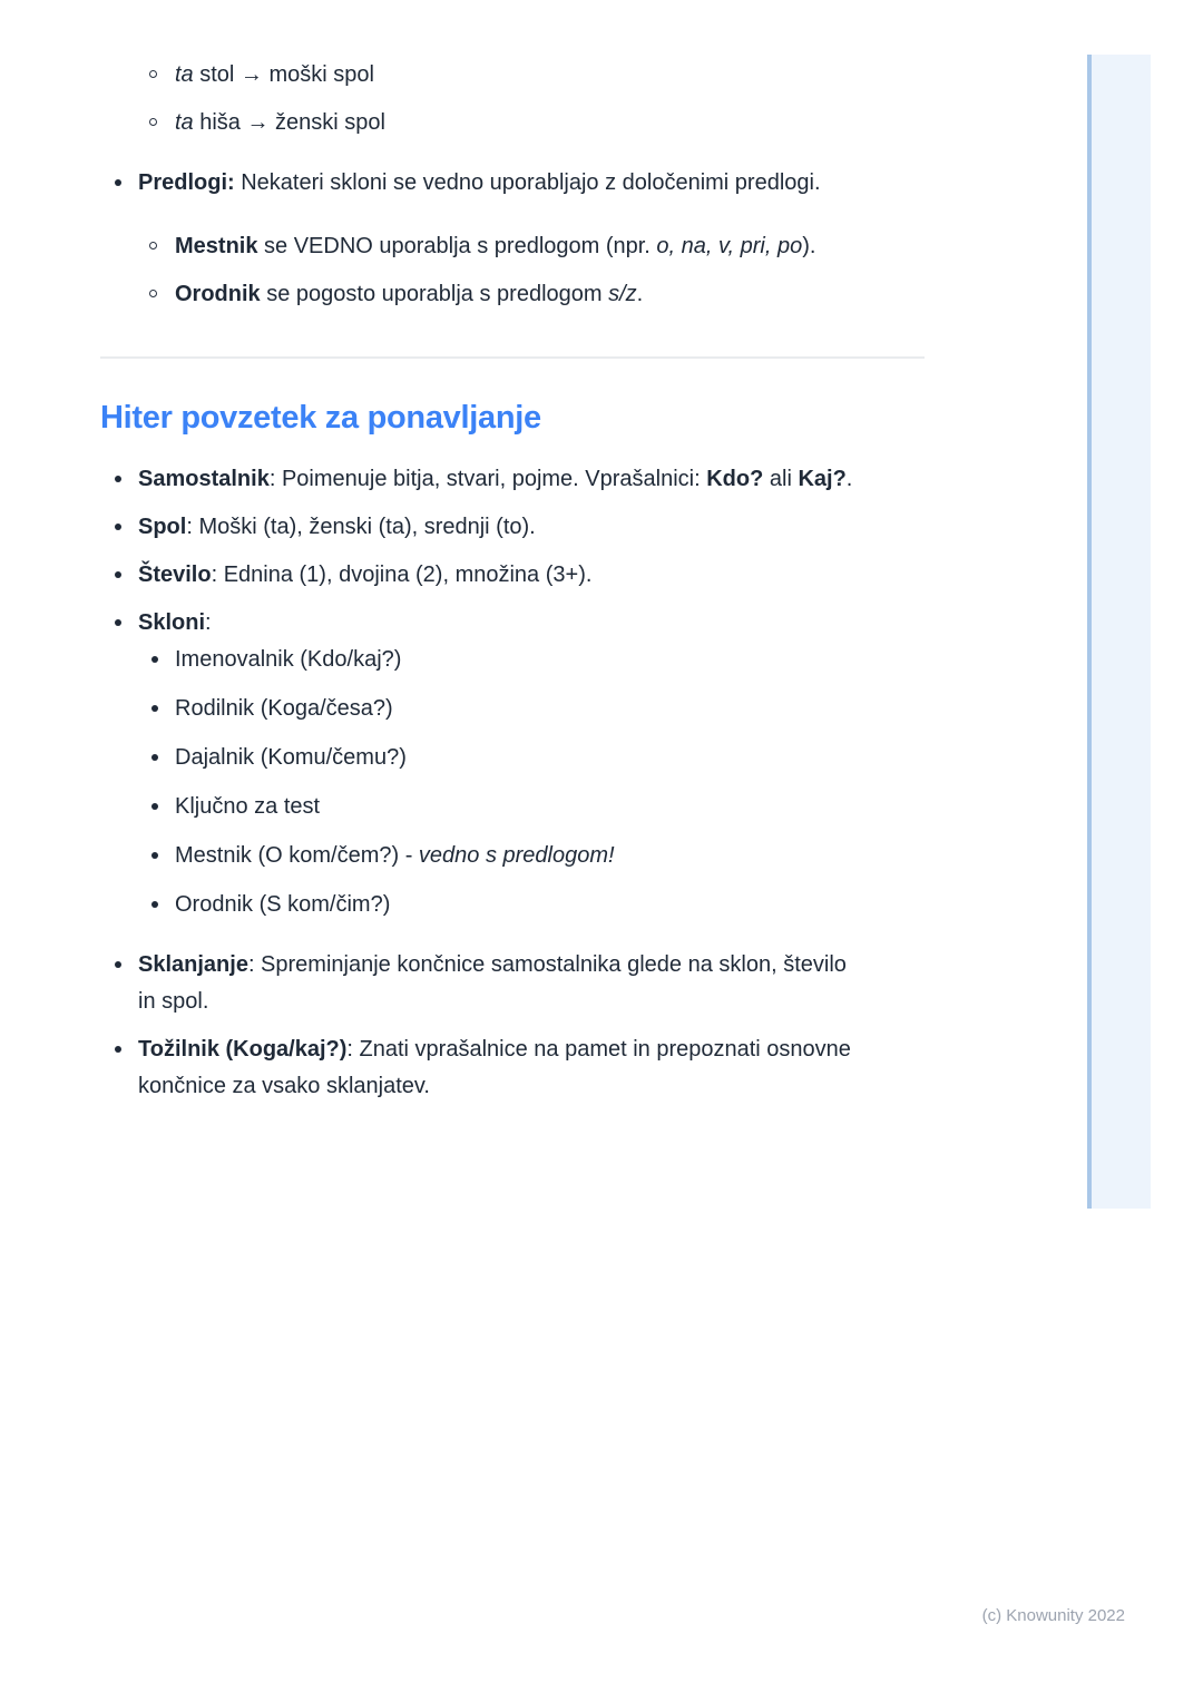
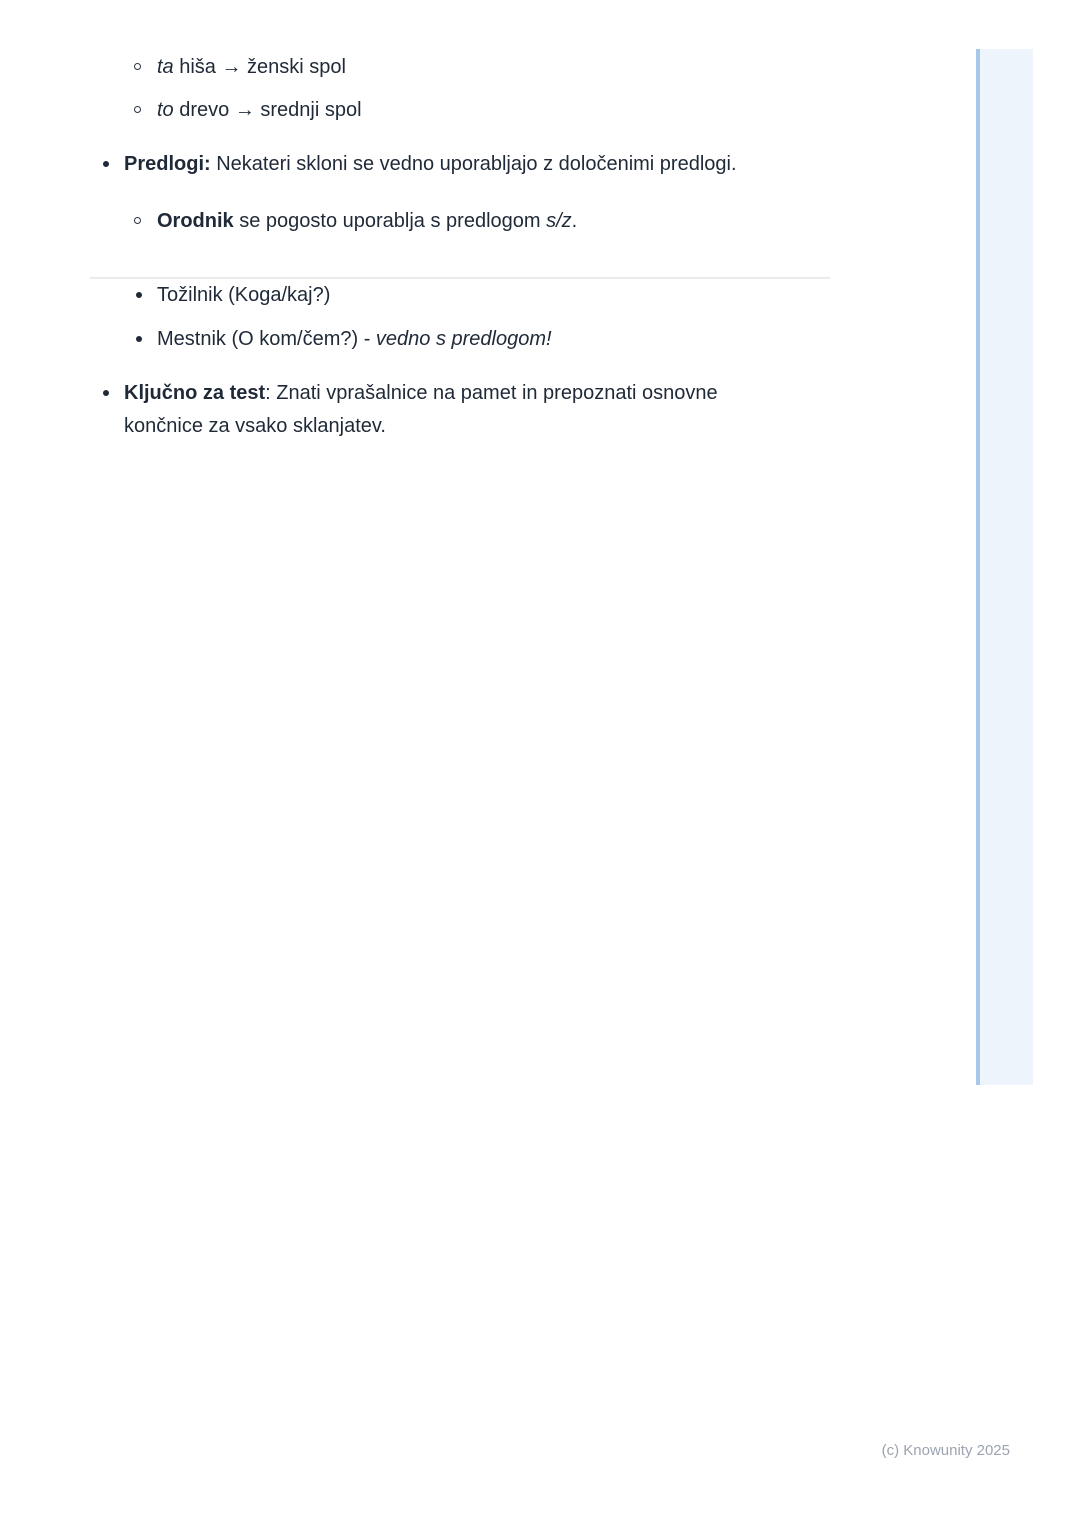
- ta stol → moški spol
  ta hiša → ženski spol
+ to drevo → srednji spol
  Predlogi: Nekateri skloni se vedno uporabljajo z določenimi predlogi.
- Mestnik se VEDNO uporablja s predlogom (npr. o, na, v, pri, po).
  Orodnik se pogosto uporablja s predlogom s/z.
- Hiter povzetek za ponavljanje
- Samostalnik: Poimenuje bitja, stvari, pojme. Vprašalnici: Kdo? ali Kaj?.
- Spol: Moški (ta), ženski (ta), srednji (to).
- Število: Ednina (1), dvojina (2), množina (3+).
- Skloni:
- Imenovalnik (Kdo/kaj?)
- Rodilnik (Koga/česa?)
- Dajalnik (Komu/čemu?)
- Ključno za test
+ Tožilnik (Koga/kaj?)
  Mestnik (O kom/čem?) - vedno s predlogom!
- Orodnik (S kom/čim?)
- Sklanjanje: Spreminjanje končnice samostalnika glede na sklon, število
- in spol.
- Tožilnik (Koga/kaj?): Znati vprašalnice na pamet in prepoznati osnovne
+ Ključno za test: Znati vprašalnice na pamet in prepoznati osnovne
  končnice za vsako sklanjatev.
- (c) Knowunity 2022
+ (c) Knowunity 2025
